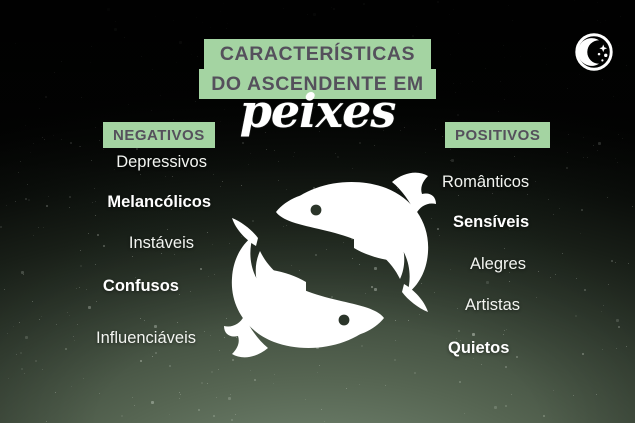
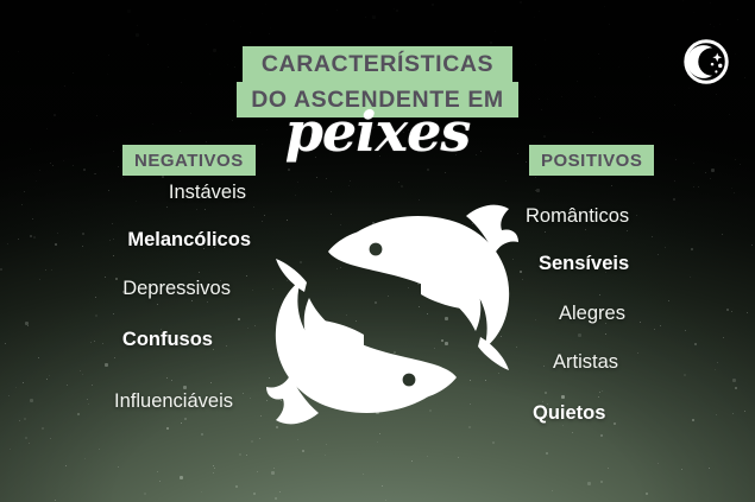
  CARACTERÍSTICAS
  DO ASCENDENTE EM
  peixes
  NEGATIVOS
  POSITIVOS
- Depressivos
+ Instáveis
  Melancólicos
- Instáveis
+ Depressivos
  Confusos
  Influenciáveis
  Românticos
  Sensíveis
  Alegres
  Artistas
  Quietos
